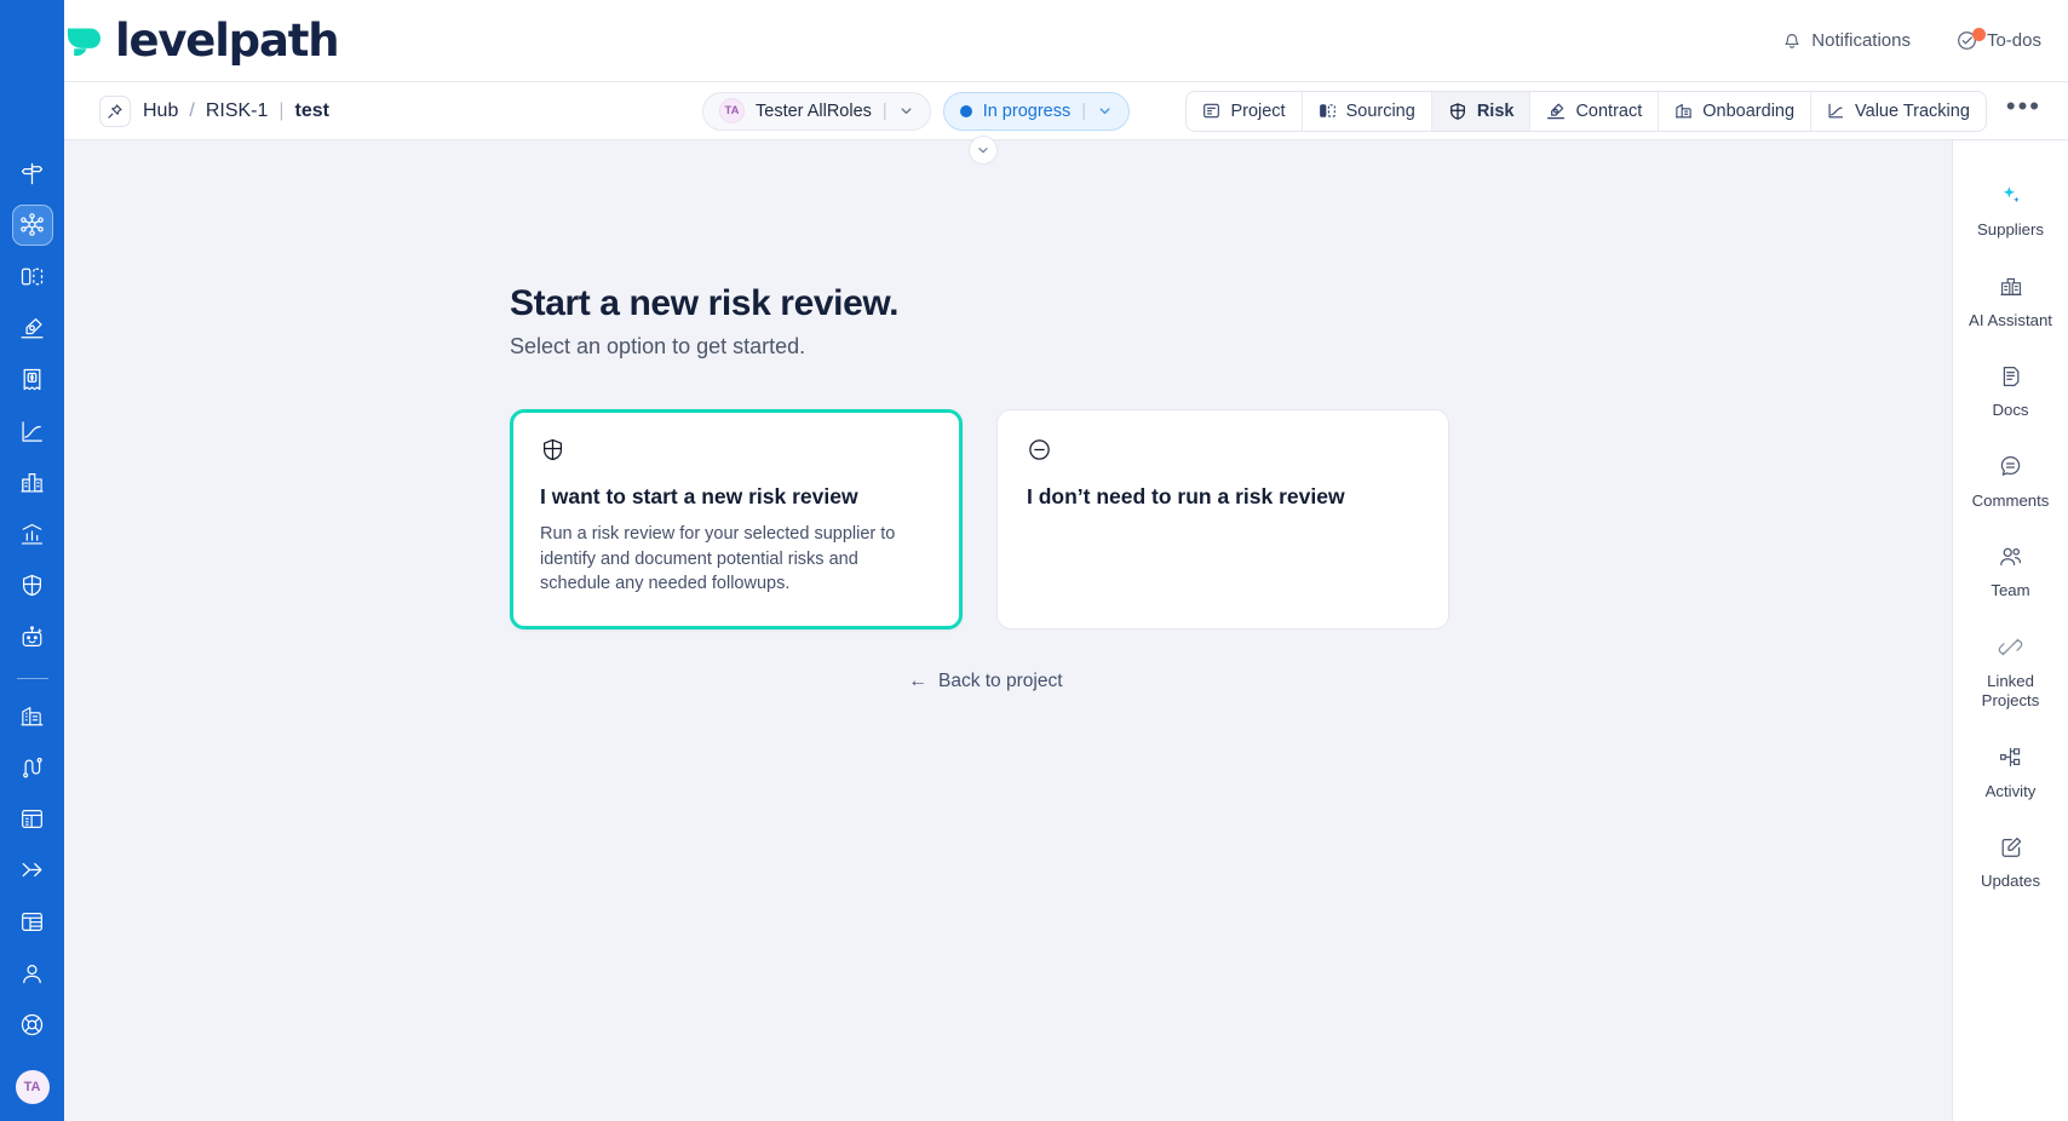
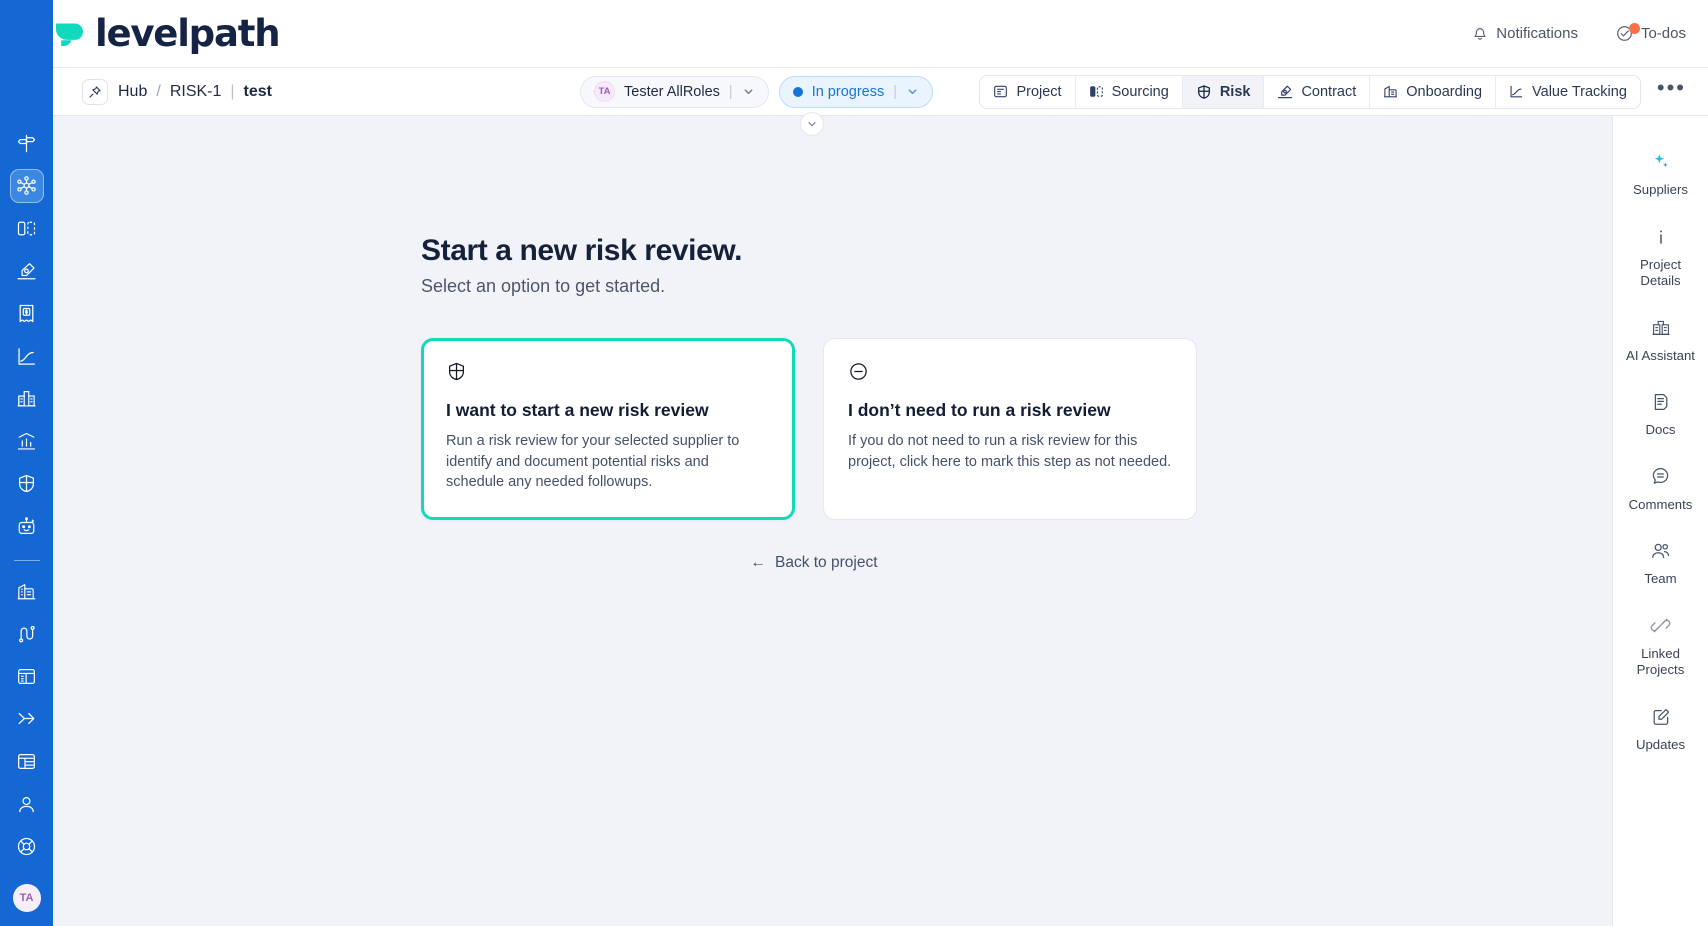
  levelpath
  Notifications
  To-dos
  Hub
  /
  RISK-1
  |
  test
  TA
  Tester AllRoles
  |
  In progress
  |
  Project
  Sourcing
  Risk
  Contract
  Onboarding
  Value Tracking
  •••
  TA
  Start a new risk review.
  Select an option to get started.
  I want to start a new risk review
  Run a risk review for your selected supplier to identify and document potential risks and schedule any needed followups.
  I don’t need to run a risk review
+ If you do not need to run a risk review for this project, click here to mark this step as not needed.
  ←
  Back to project
  Suppliers
+ Project Details
  AI Assistant
  Docs
  Comments
  Team
  Linked Projects
- Activity
  Updates
